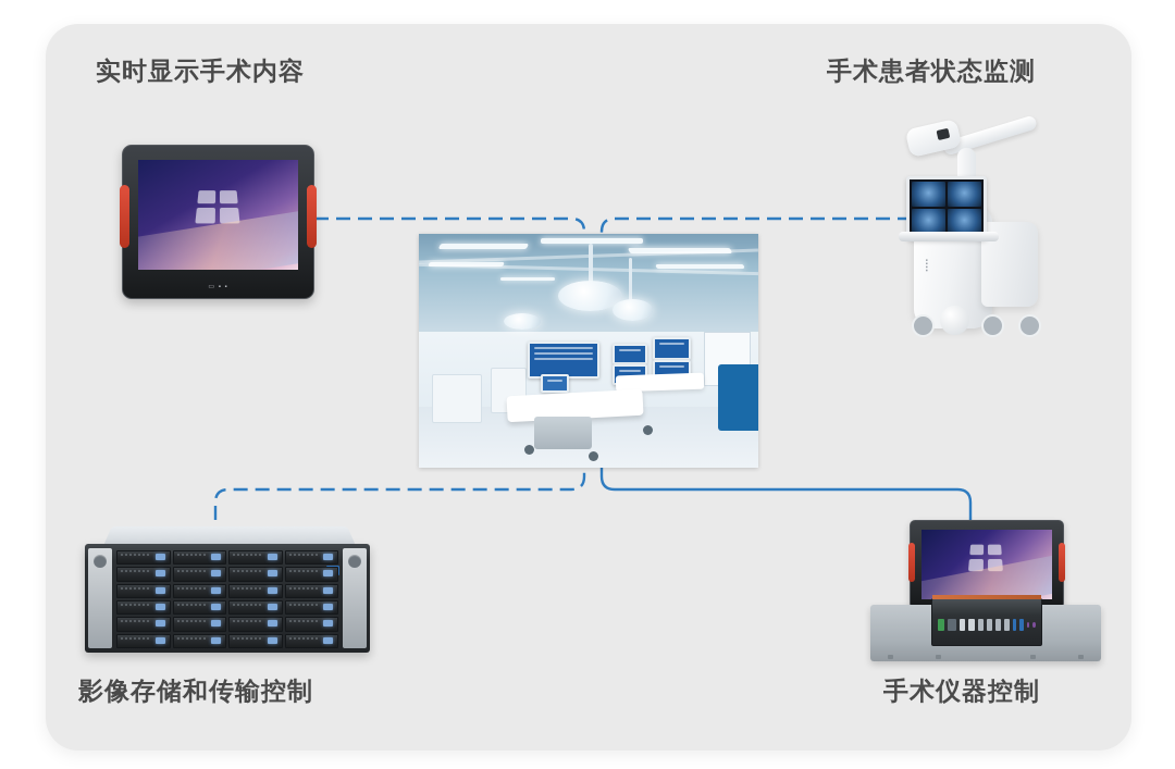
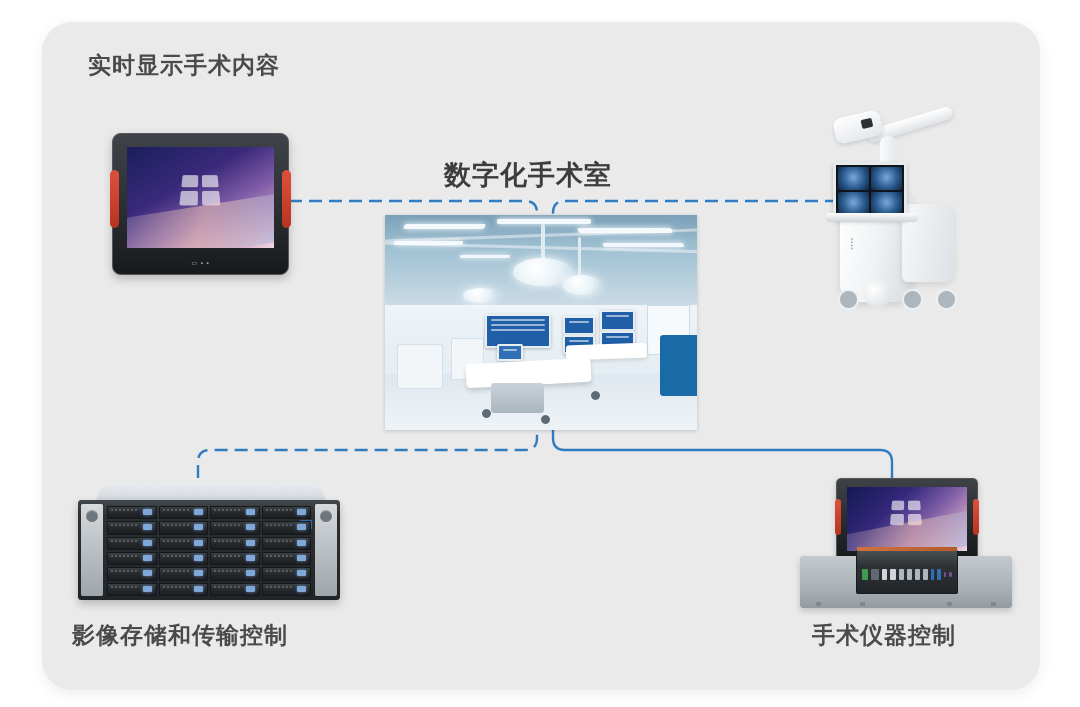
+ 数字化手术室
  实时显示手术内容
- 手术患者状态监测
  影像存储和传输控制
  手术仪器控制
